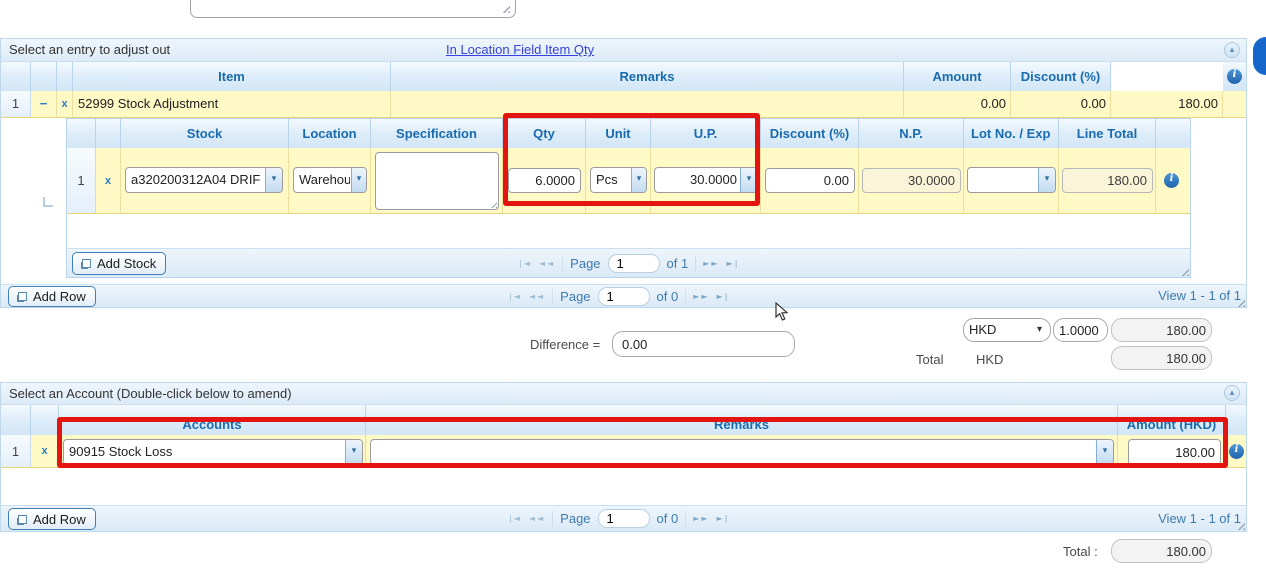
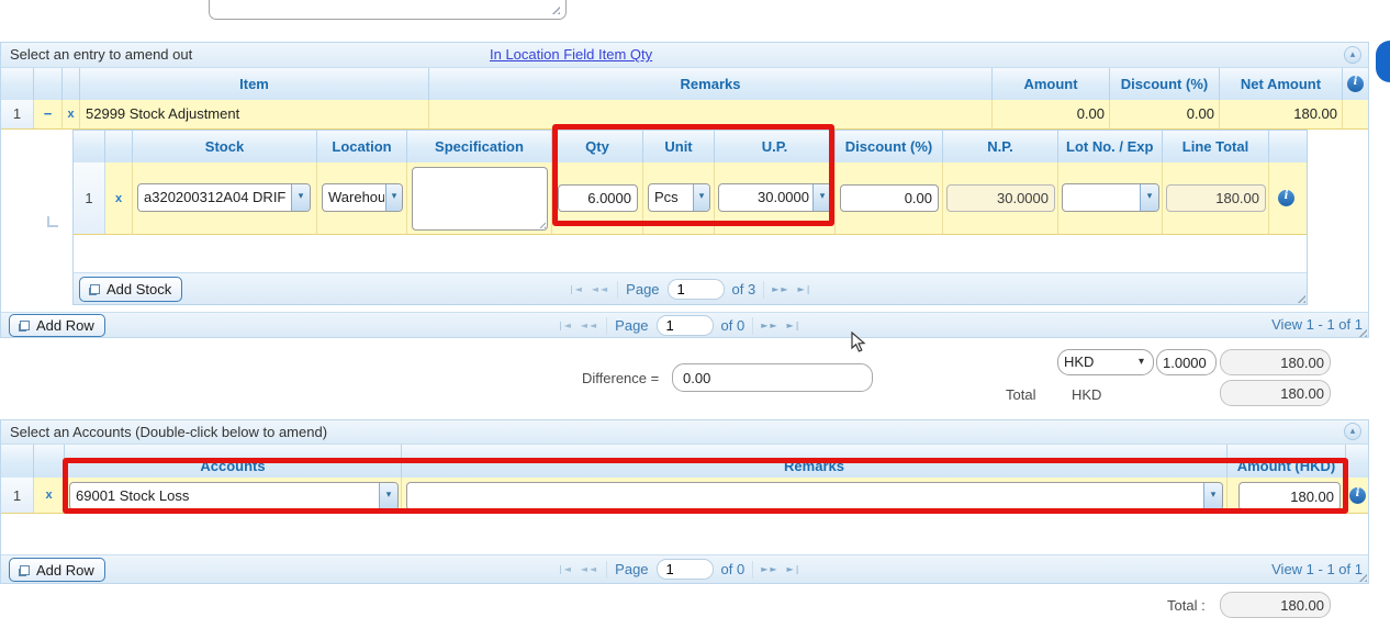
- Select an entry to adjust out
+ Select an entry to amend out
  In Location Field Item Qty
  ▴
  Item
  Remarks
  Amount
  Discount (%)
+ Net Amount
  i
  1
  −
  x
  52999 Stock Adjustment
  0.00
  0.00
  180.00
  Stock
  Location
  Specification
  Qty
  Unit
  U.P.
  Discount (%)
  N.P.
  Lot No. / Exp
  Line Total
  1
  x
  a320200312A04 DRIF
  ▾
  Warehou
  ▾
  6.0000
  Pcs
  ▾
  30.0000
  ▾
  0.00
  30.0000
  ▾
  180.00
  i
  Add Stock
  |◄
  ◄◄
  Page
  1
- of 1
+ of 3
  ►►
  ►|
  Add Row
  |◄
  ◄◄
  Page
  1
  of 0
  ►►
  ►|
  View 1 - 1 of 1
  Difference =
  0.00
  HKD
  ▾
  1.0000
  180.00
  Total
  HKD
  180.00
- Select an Account (Double-click below to amend)
+ Select an Accounts (Double-click below to amend)
  ▴
  Accounts
  Remarks
  Amount (HKD)
  1
  x
- 90915 Stock Loss
+ 69001 Stock Loss
  ▾
  ▾
  180.00
  i
  Add Row
  |◄
  ◄◄
  Page
  1
  of 0
  ►►
  ►|
  View 1 - 1 of 1
  Total :
  180.00
